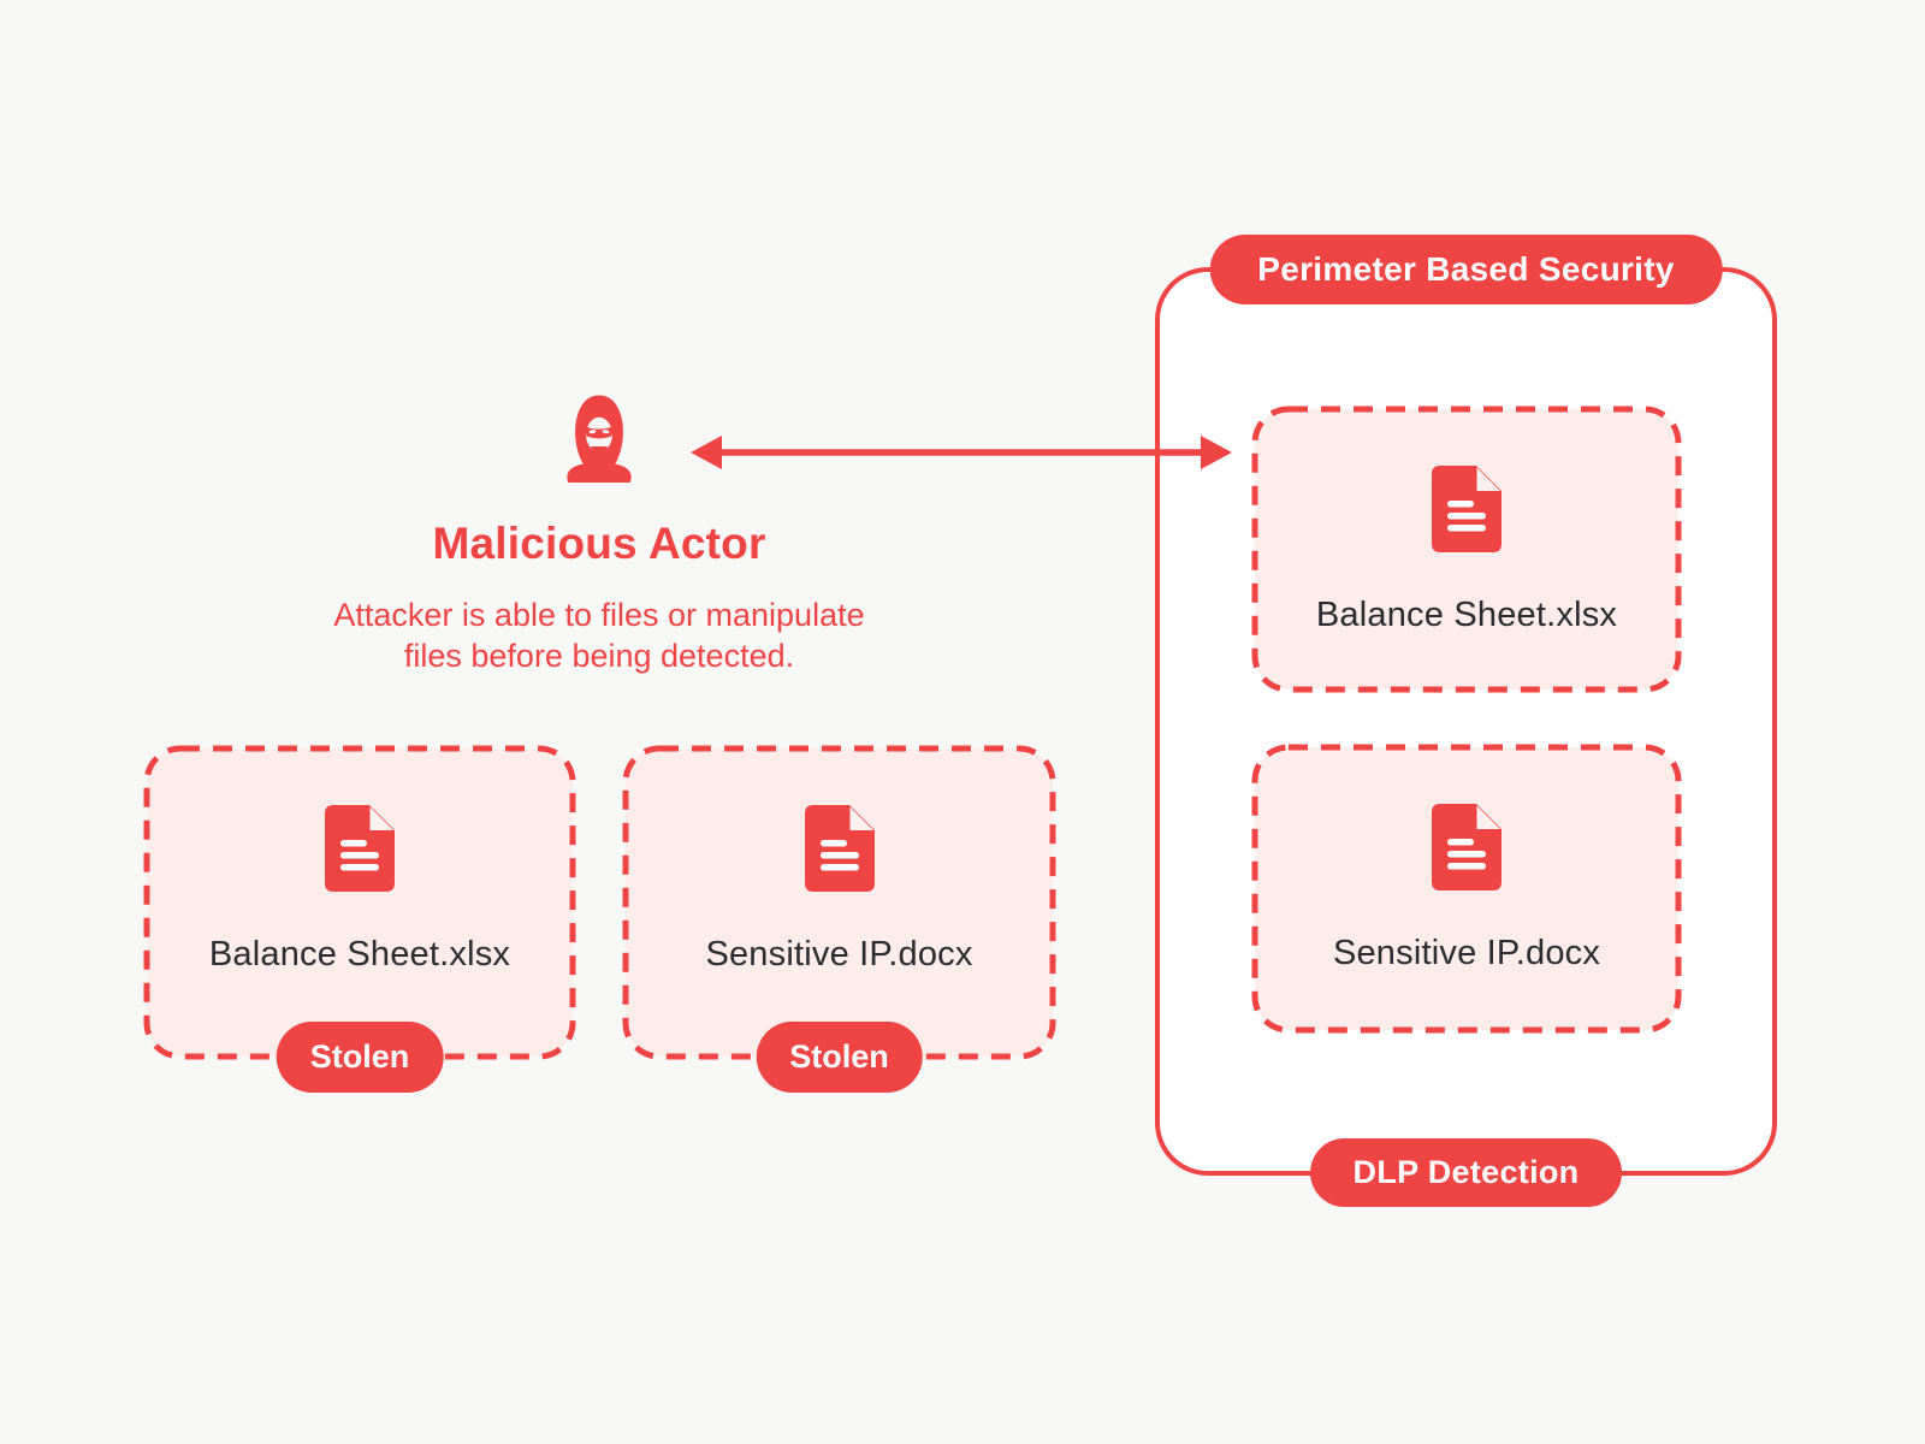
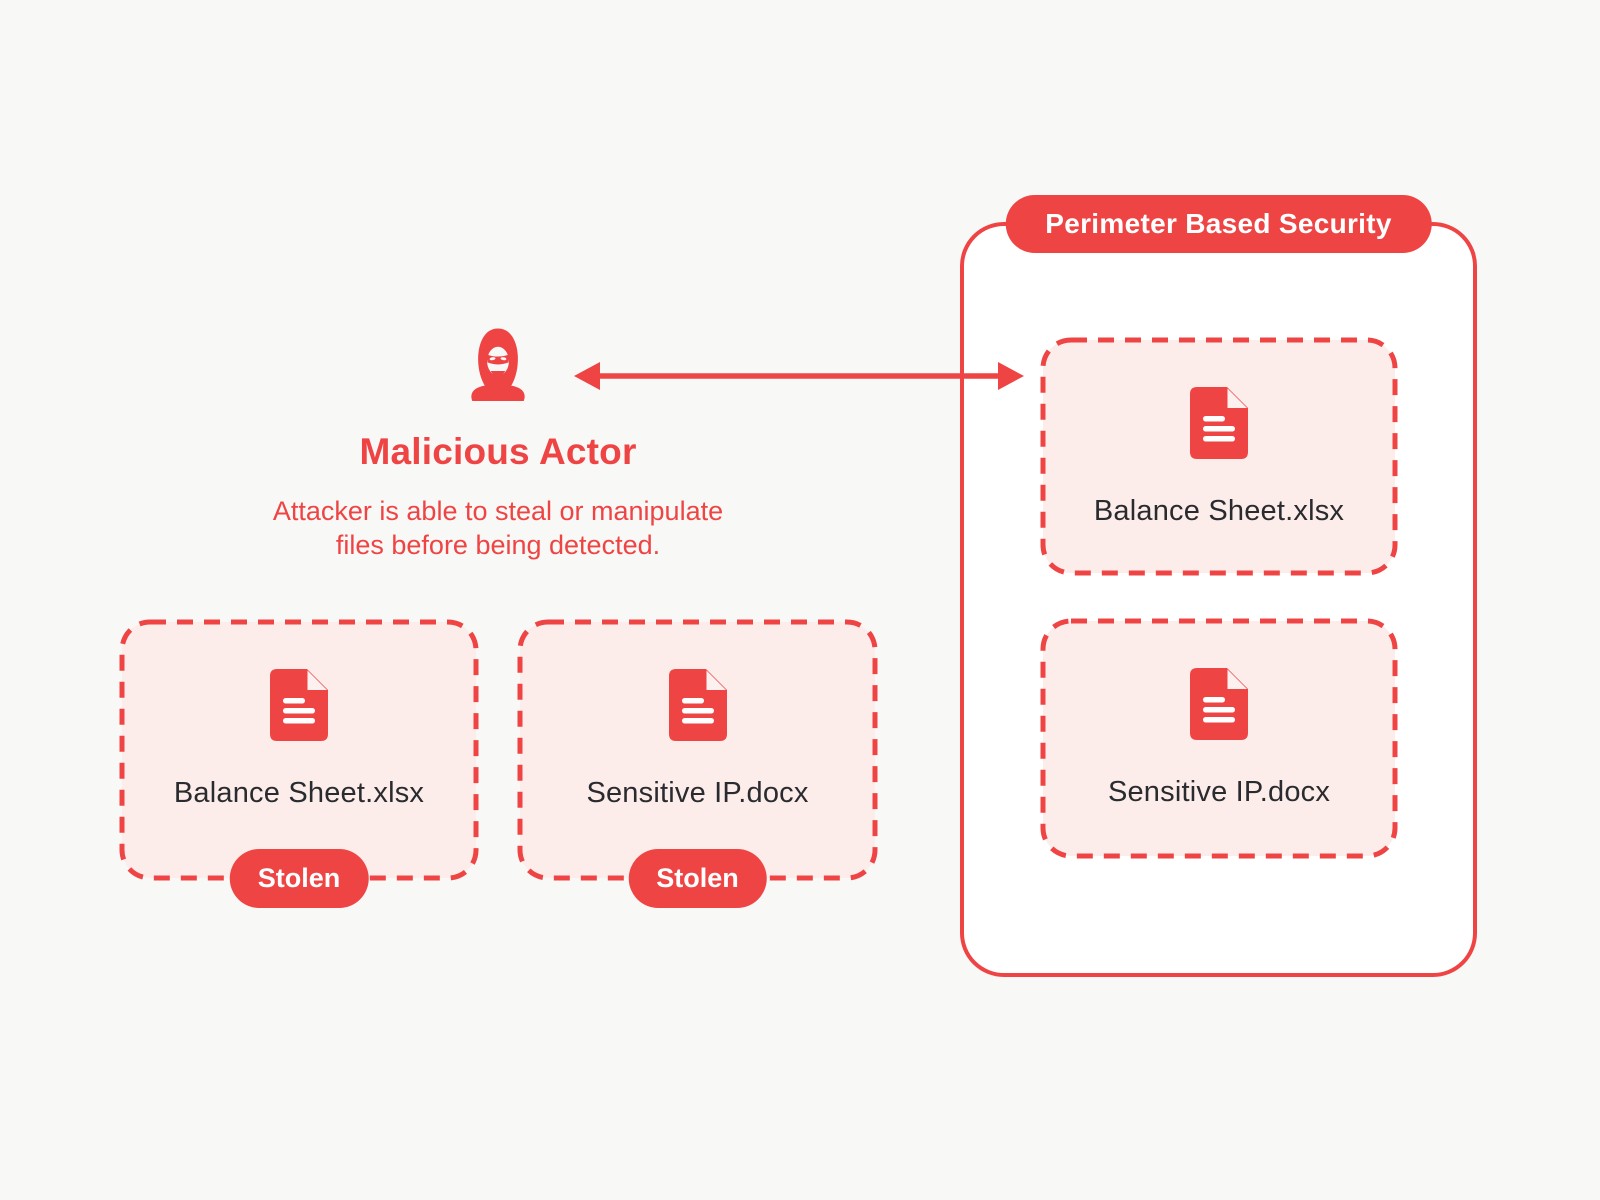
  Malicious Actor
- Attacker is able to files or manipulate
+ Attacker is able to steal or manipulate
  files before being detected.
  Balance Sheet.xlsx
  Stolen
  Sensitive IP.docx
  Stolen
  Perimeter Based Security
  Balance Sheet.xlsx
  Sensitive IP.docx
- DLP Detection
